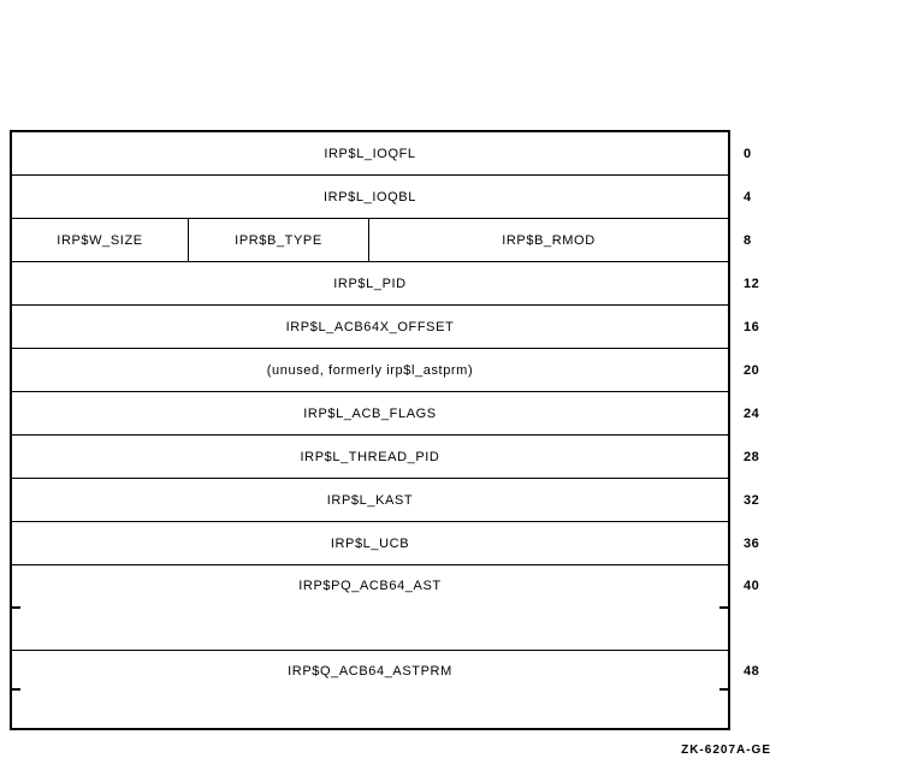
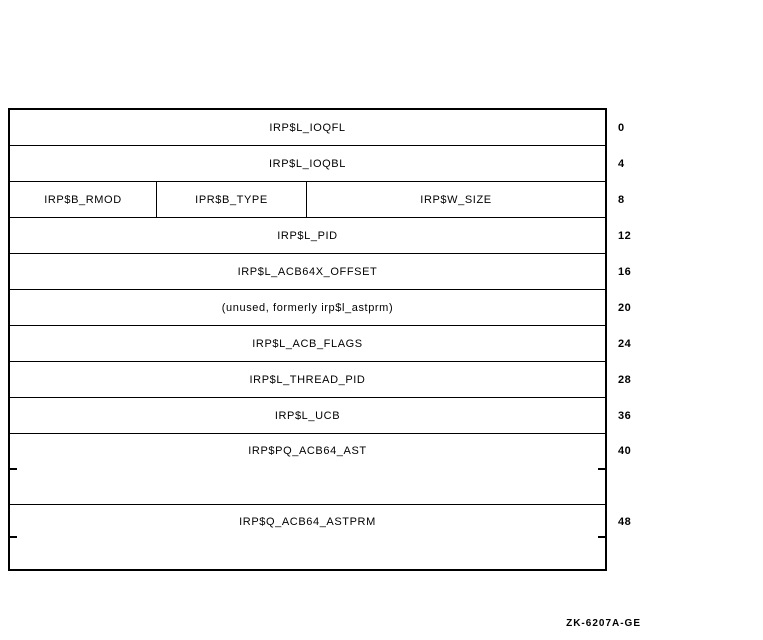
  IRP$L_IOQFL
  0
  IRP$L_IOQBL
  4
- IRP$W_SIZE
+ IRP$B_RMOD
  IPR$B_TYPE
- IRP$B_RMOD
+ IRP$W_SIZE
  8
  IRP$L_PID
  12
  IRP$L_ACB64X_OFFSET
  16
  (unused, formerly irp$l_astprm)
  20
  IRP$L_ACB_FLAGS
  24
  IRP$L_THREAD_PID
  28
- IRP$L_KAST
- 32
  IRP$L_UCB
  36
  IRP$PQ_ACB64_AST
  40
  IRP$Q_ACB64_ASTPRM
  48
  ZK-6207A-GE
